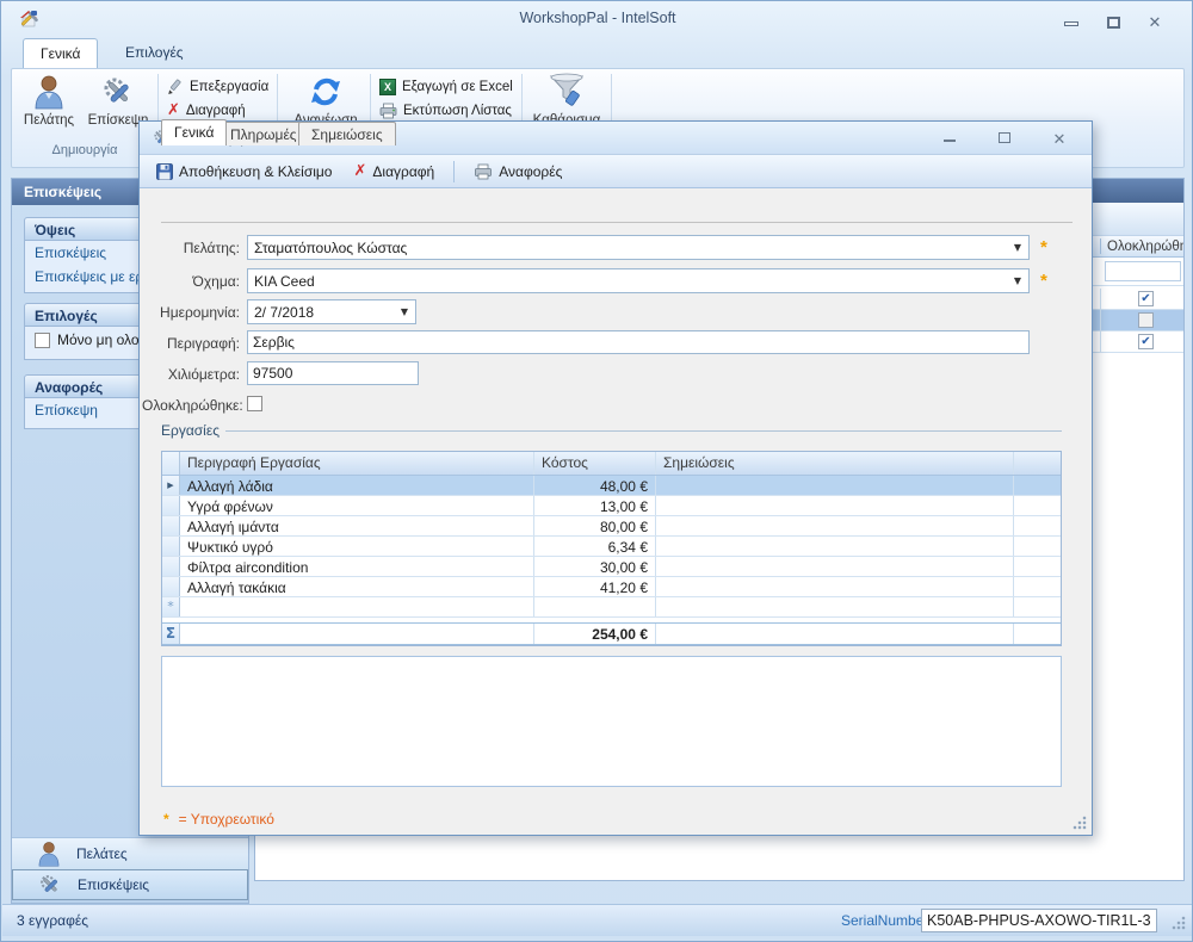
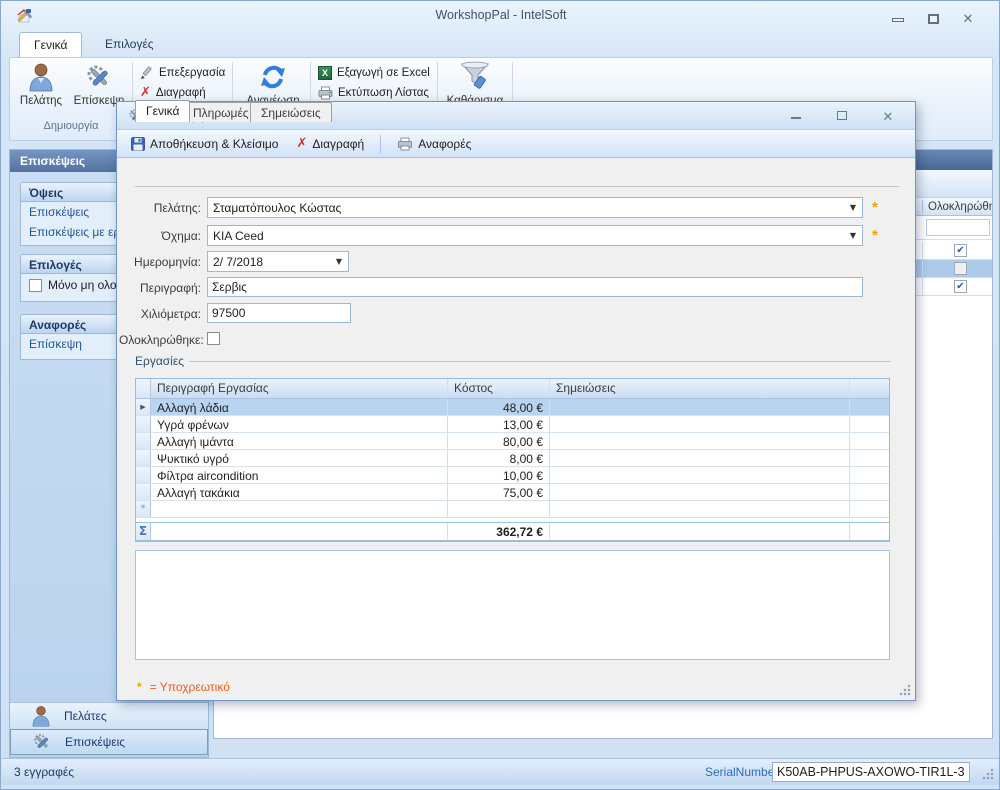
  WorkshopPal - IntelSoft
  ✕
  Γενικά
  Επιλογές
  Πελάτης
  Επίσκεψ
  Επεξεργασία
  ✗
  Διαγραφή
  X
  Εξαγωγή σε Excel
  Εκτύπωση Λίστας
  Δημιουργία
  Επισκέψεις
  Όψεις
  Επισκέψεις
  Επισκέψεις με ε
  Επιλογές
  Μόνο μη ολο
  Αναφορές
  Επίσκεψη
  Πελάτες
  Επισκέψεις
  Ολοκληρώθη
  ✔
  ✔
  3 εγγραφές
  SerialNumb
  K50AB-PHPUS-AXOWO-TIR1L-3
  ✕
  Αποθήκευση & Κλείσιμο
  ✗
  Διαγραφή
  Αναφορές
  Γενικά
  Πληρωμές
  Σημειώσεις
  Πελάτης:
  Σταματόπουλος Κώστας
  ▼
  *
  Όχημα:
  KIA Ceed
  ▼
  *
  Ημερομηνία:
  2/ 7/2018
  ▼
  Περιγραφή:
  Σερβις
  Χιλιόμετρα:
  97500
  Ολοκληρώθηκε:
  Εργασίες
  Περιγραφή Εργασίας
  Κόστος
  Σημειώσεις
  ▶
  Αλλαγή λάδια
  48,00 €
  Υγρά φρένων
  13,00 €
  Αλλαγή ιμάντα
  80,00 €
  Ψυκτικό υγρό
- 6,34 €
+ 8,00 €
  Φίλτρα aircondition
- 30,00 €
+ 10,00 €
  Αλλαγή τακάκια
- 41,20 €
+ 75,00 €
  *
  Σ
- 254,00 €
+ 362,72 €
  * = Υποχρεωτικό
